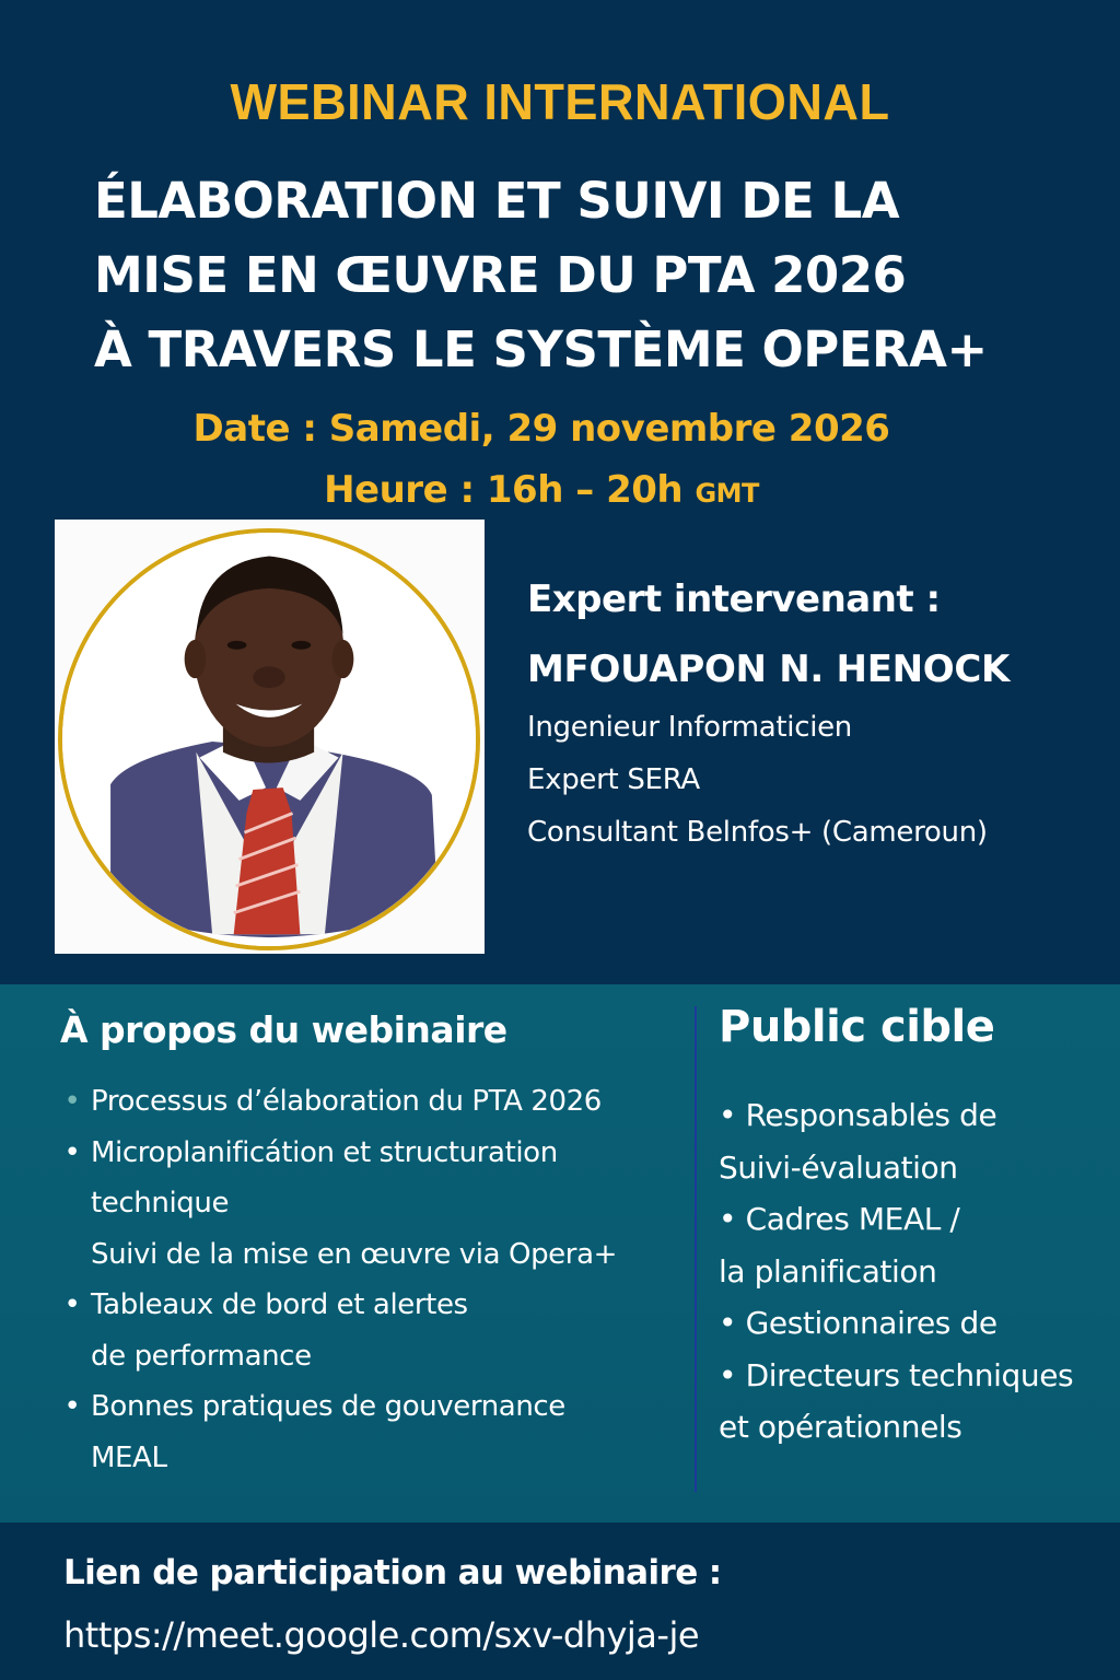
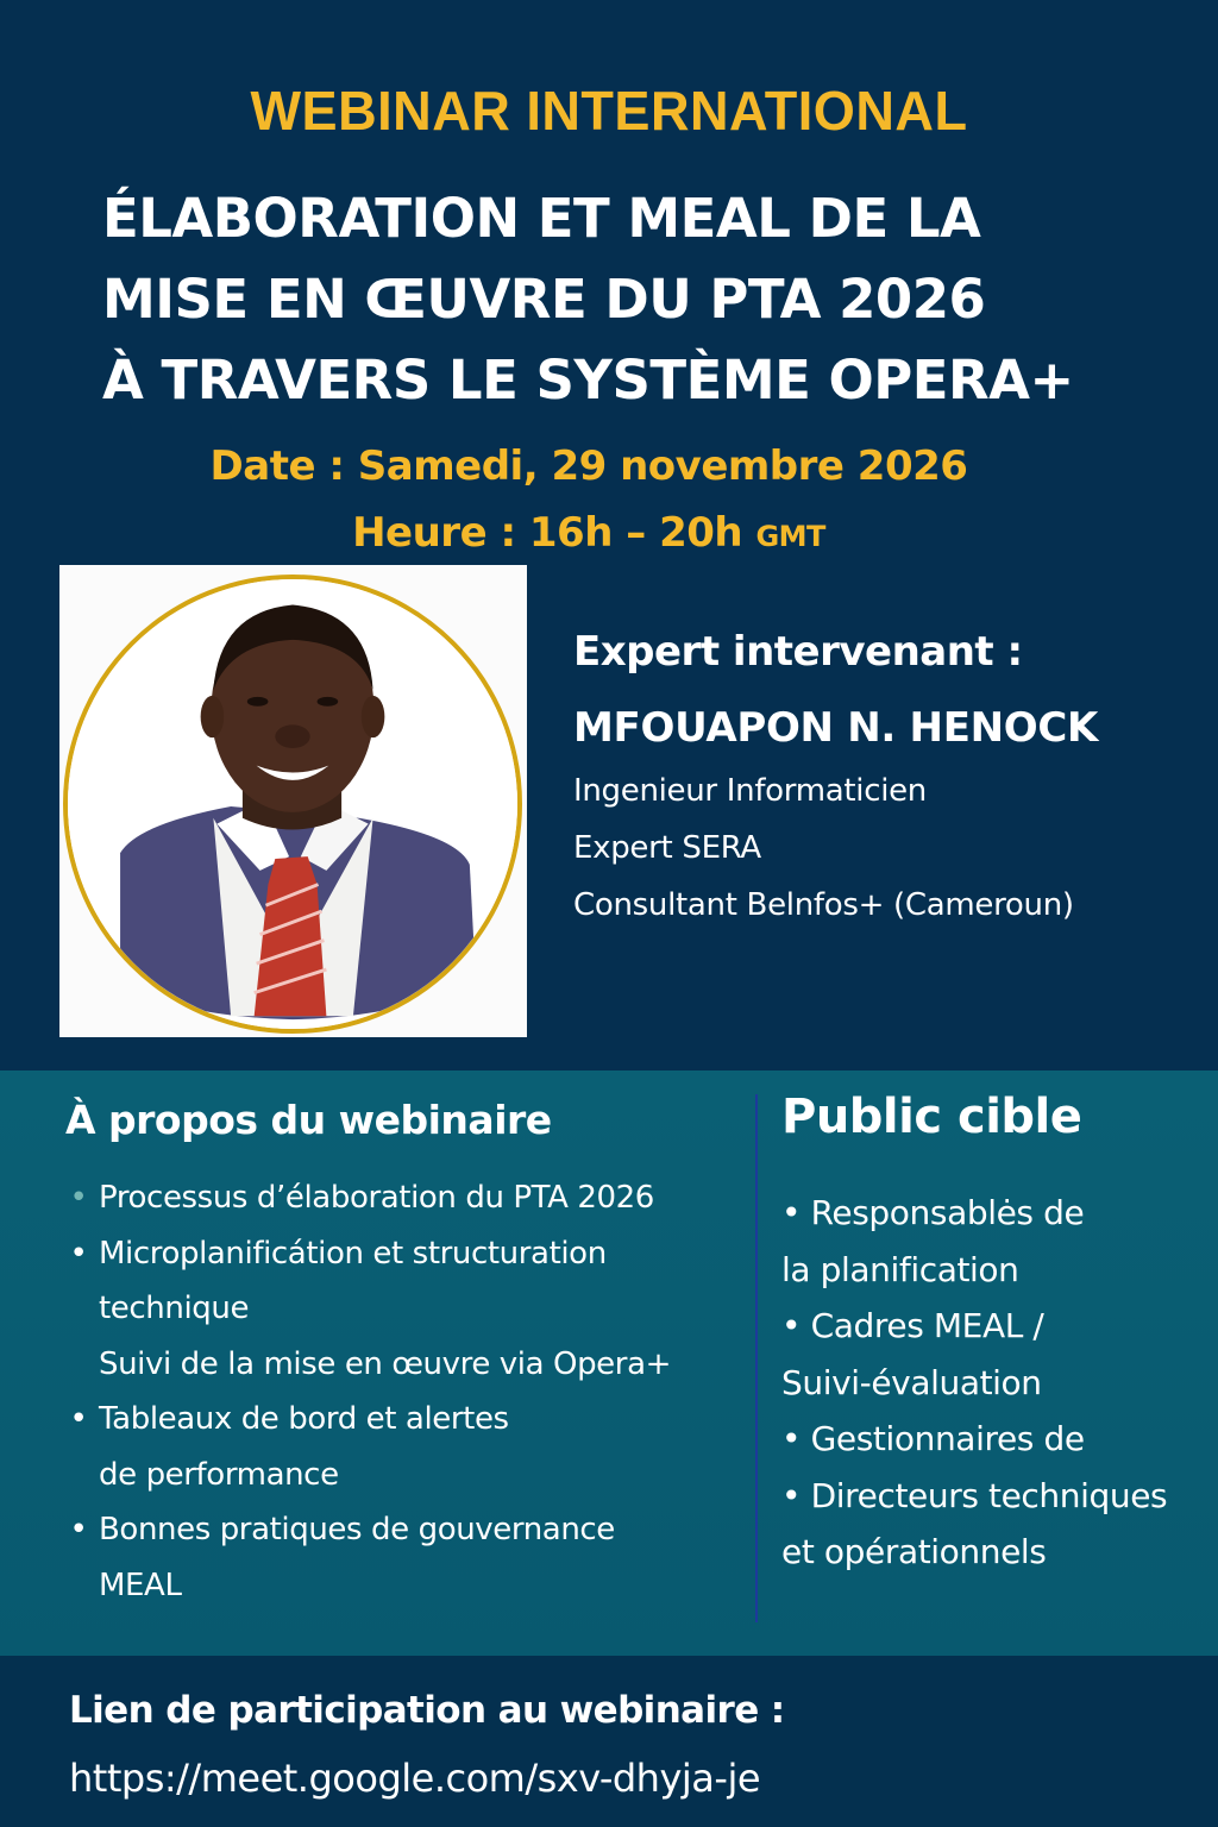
  WEBINAR INTERNATIONAL
- ÉLABORATION ET SUIVI DE LA
+ ÉLABORATION ET MEAL DE LA
  MISE EN ŒUVRE DU PTA 2026
  À TRAVERS LE SYSTÈME OPERA+
  Date : Samedi, 29 novembre 2026
  Heure : 16h – 20h GMT
  Expert intervenant :
  MFOUAPON N. HENOCK
  Ingenieur Informaticien
  Expert SERA
  Consultant Belnfos+ (Cameroun)
  À propos du webinaire
  •
  Processus d’élaboration du PTA 2026
  •
  Microplanificátion et structuration
  technique
  Suivi de la mise en œuvre via Opera+
  •
  Tableaux de bord et alertes
  de performance
  •
  Bonnes pratiques de gouvernance
  MEAL
  Public cible
  • Responsablės de
- Suivi-évaluation
+ la planification
  • Cadres MEAL /
- la planification
+ Suivi-évaluation
  • Gestionnaires de
  • Directeurs techniques
  et opérationnels
  Lien de participation au webinaire :
  https://meet.google.com/sxv-dhyja-je
